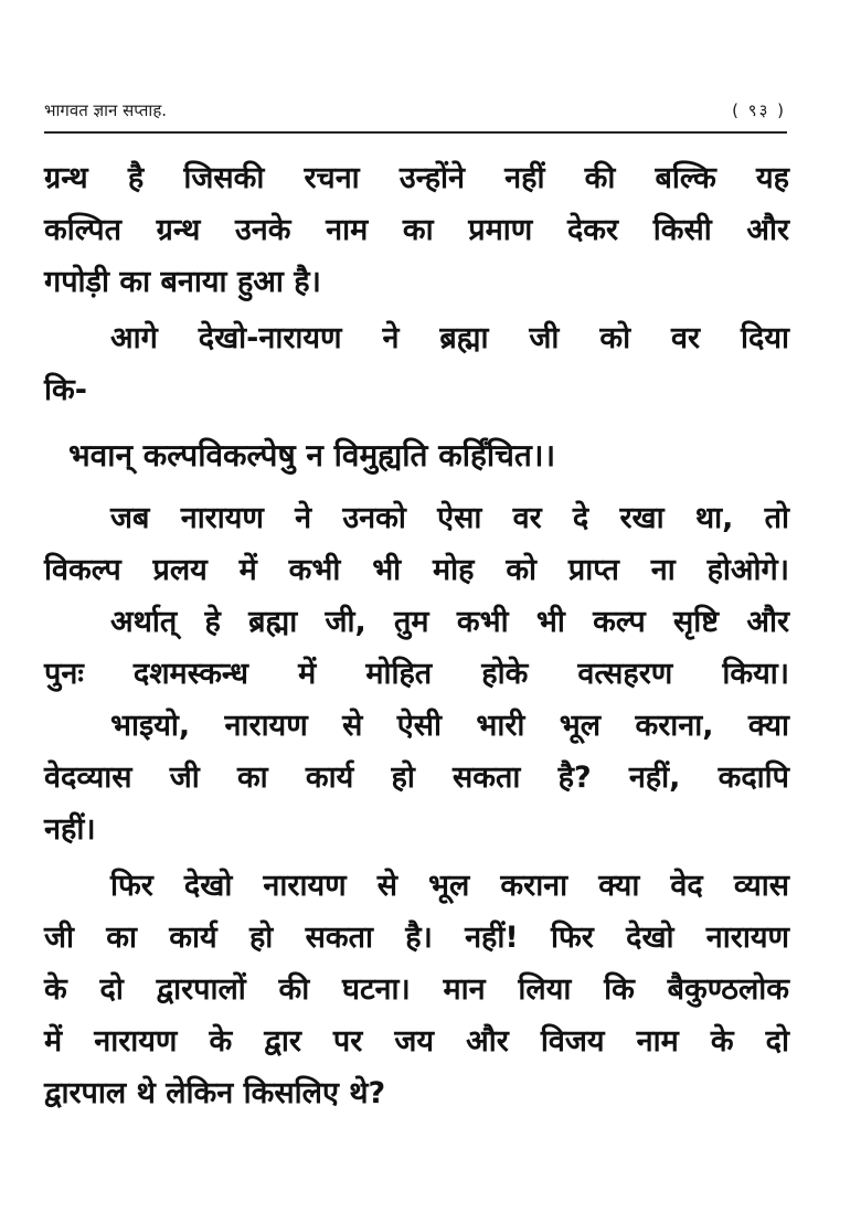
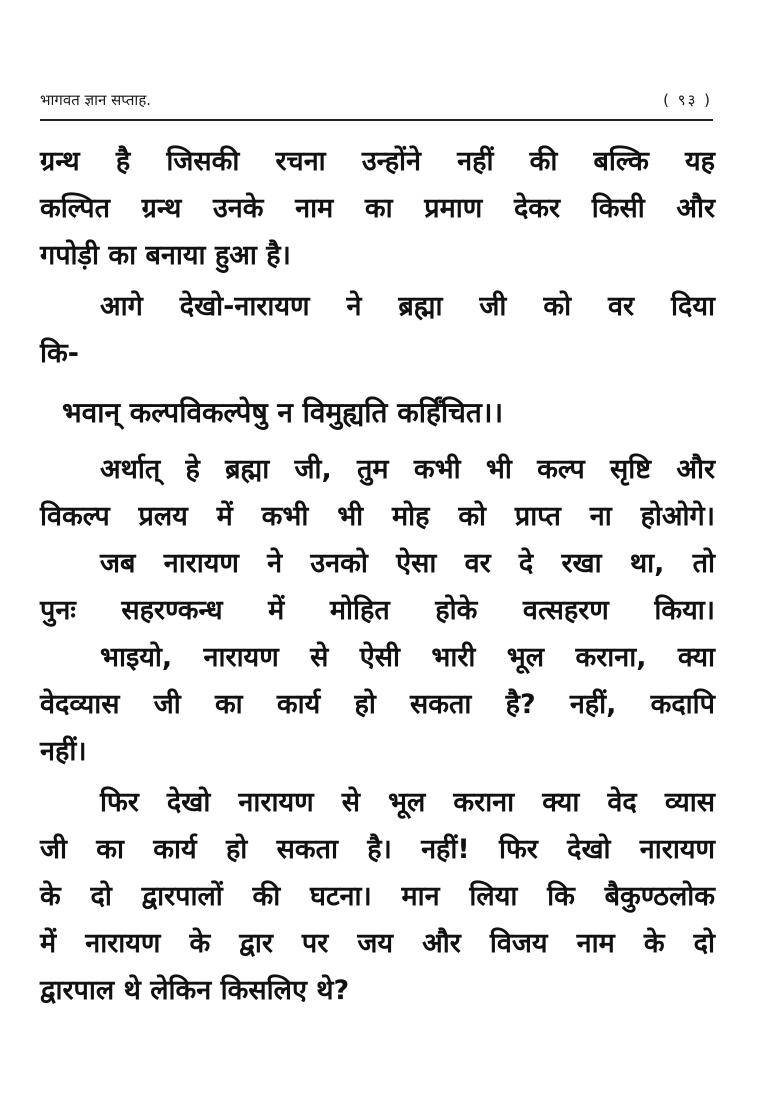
  भागवत ज्ञान सप्ताह.
  ( ९३ )
  ग्रन्थ है जिसकी रचना उन्होंने नहीं की बल्कि यह
  कल्पित ग्रन्थ उनके नाम का प्रमाण देकर किसी और
  गपोड़ी का बनाया हुआ है।
  आगे देखो-नारायण ने ब्रह्मा जी को वर दिया
  कि-
  भवान् कल्पविकल्पेषु न विमुह्यति कर्हिंचित।।
- जब नारायण ने उनको ऐसा वर दे रखा था, तो
+ अर्थात् हे ब्रह्मा जी, तुम कभी भी कल्प सृष्टि और
  विकल्प प्रलय में कभी भी मोह को प्राप्त ना होओगे।
- अर्थात् हे ब्रह्मा जी, तुम कभी भी कल्प सृष्टि और
+ जब नारायण ने उनको ऐसा वर दे रखा था, तो
- पुनः दशमस्कन्ध में मोहित होके वत्सहरण किया।
+ पुनः सहरण्कन्ध में मोहित होके वत्सहरण किया।
  भाइयो, नारायण से ऐसी भारी भूल कराना, क्या
  वेदव्यास जी का कार्य हो सकता है? नहीं, कदापि
  नहीं।
  फिर देखो नारायण से भूल कराना क्या वेद व्यास
  जी का कार्य हो सकता है। नहीं! फिर देखो नारायण
  के दो द्वारपालों की घटना। मान लिया कि बैकुण्ठलोक
  में नारायण के द्वार पर जय और विजय नाम के दो
  द्वारपाल थे लेकिन किसलिए थे?
